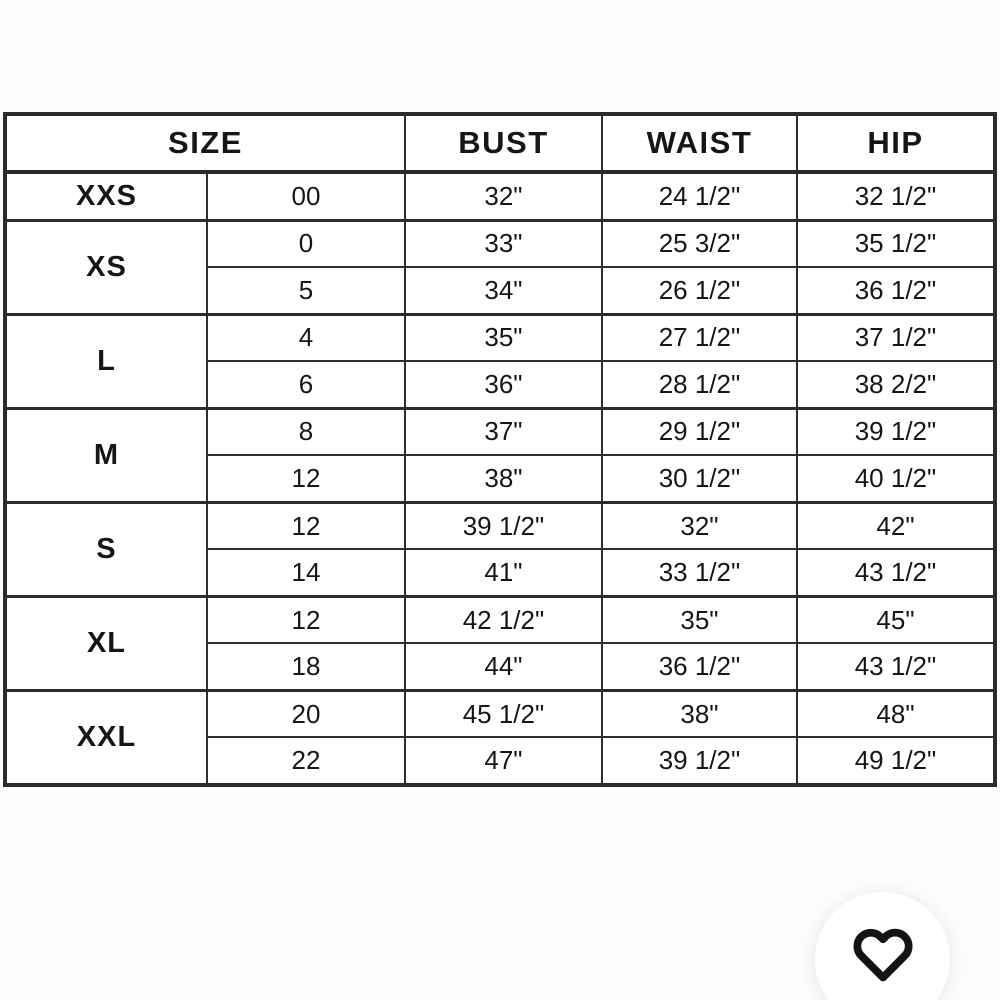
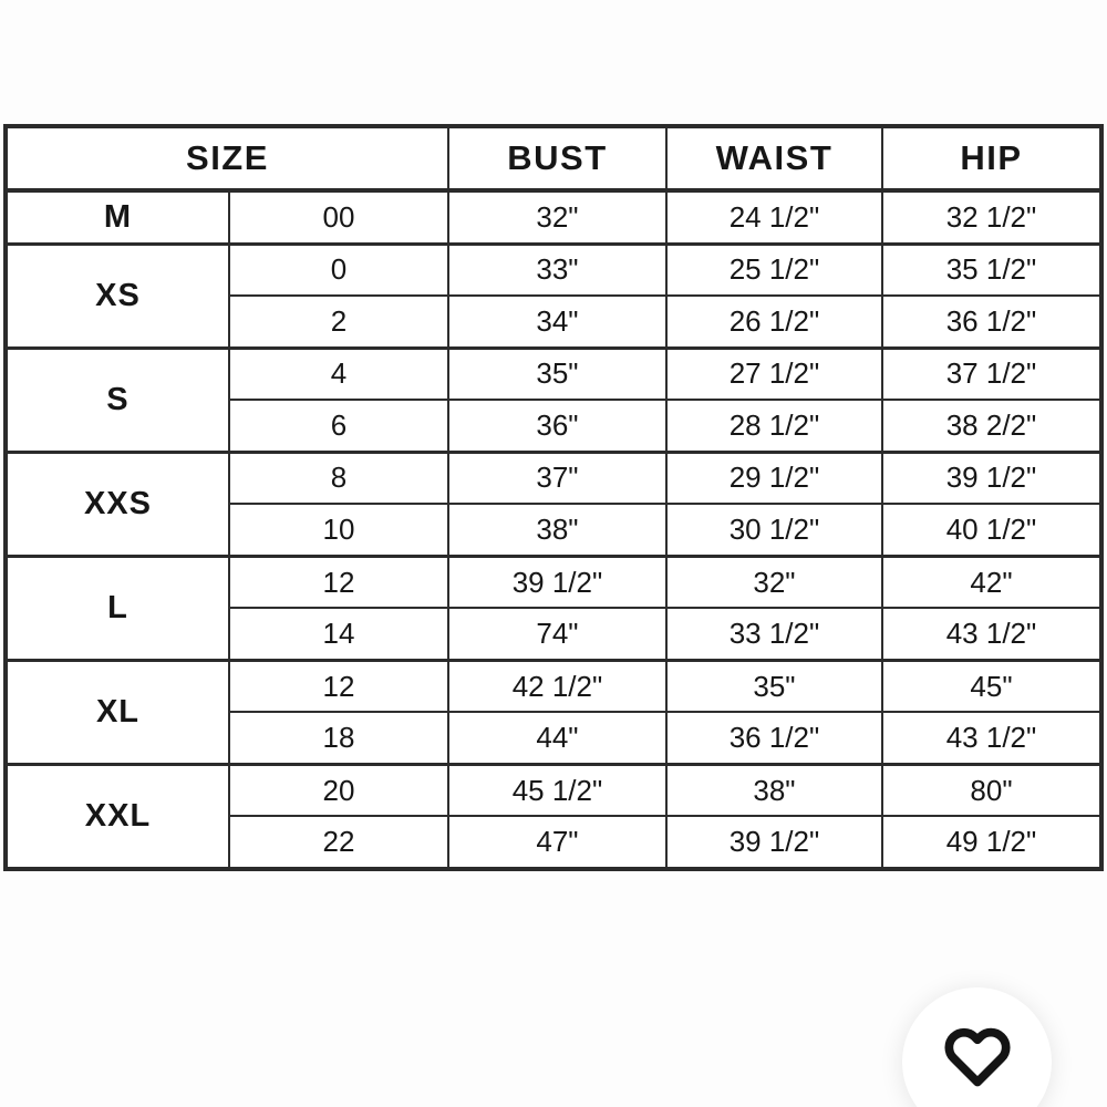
  SIZE	BUST	WAIST	HIP
- XXS	00	32"	24 1/2"	32 1/2"
+ M	00	32"	24 1/2"	32 1/2"
- XS	0	33"	25 3/2"	35 1/2"
+ XS	0	33"	25 1/2"	35 1/2"
- 5	34"	26 1/2"	36 1/2"
+ 2	34"	26 1/2"	36 1/2"
- L	4	35"	27 1/2"	37 1/2"
+ S	4	35"	27 1/2"	37 1/2"
  6	36"	28 1/2"	38 2/2"
- M	8	37"	29 1/2"	39 1/2"
+ XXS	8	37"	29 1/2"	39 1/2"
- 12	38"	30 1/2"	40 1/2"
+ 10	38"	30 1/2"	40 1/2"
- S	12	39 1/2"	32"	42"
+ L	12	39 1/2"	32"	42"
- 14	41"	33 1/2"	43 1/2"
+ 14	74"	33 1/2"	43 1/2"
  XL	12	42 1/2"	35"	45"
  18	44"	36 1/2"	43 1/2"
- XXL	20	45 1/2"	38"	48"
+ XXL	20	45 1/2"	38"	80"
  22	47"	39 1/2"	49 1/2"
